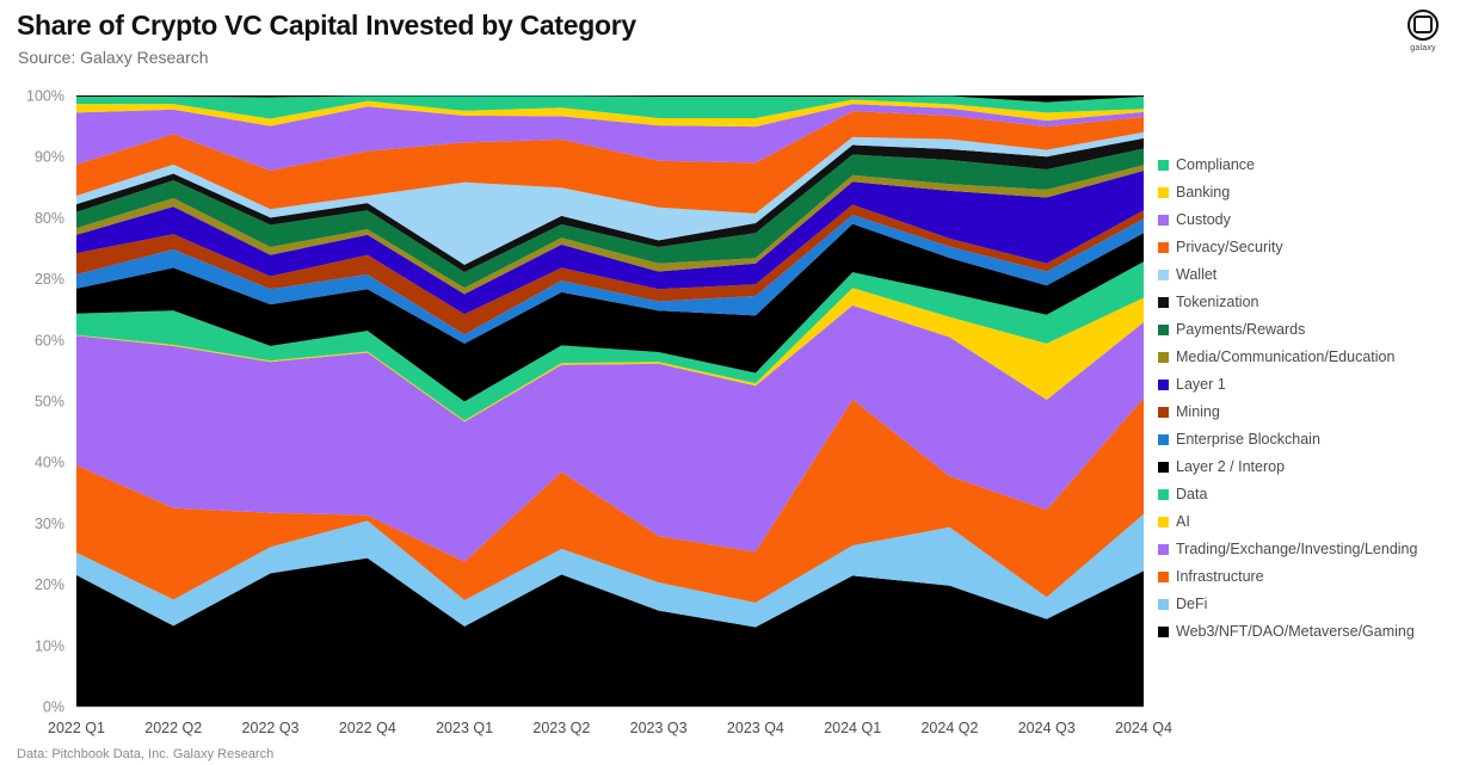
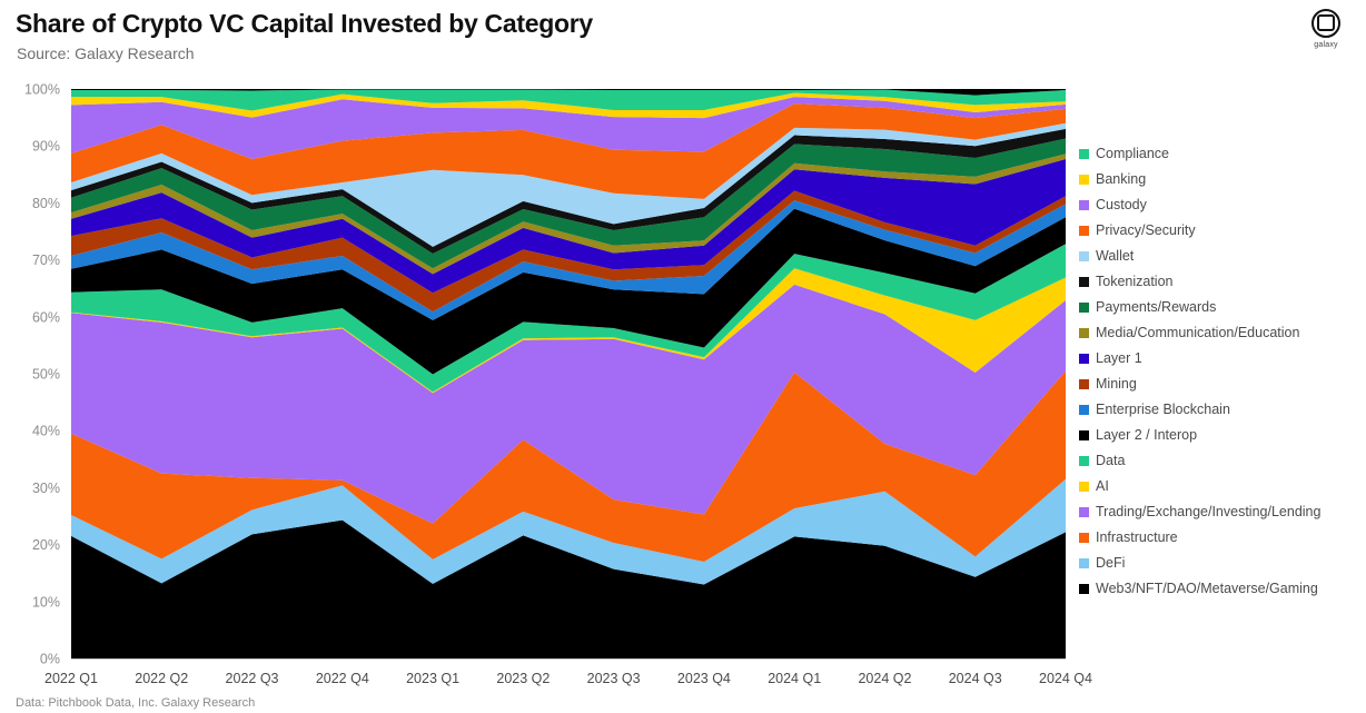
  Share of Crypto VC Capital Invested by Category
  Source: Galaxy Research
  0%
  10%
  20%
  30%
  40%
  50%
  60%
- 28%
+ 70%
  80%
  90%
  100%
  2022 Q1
  2022 Q2
  2022 Q3
  2022 Q4
  2023 Q1
  2023 Q2
  2023 Q3
  2023 Q4
  2024 Q1
  2024 Q2
  2024 Q3
  2024 Q4
  Compliance
  Banking
  Custody
  Privacy/Security
  Wallet
  Tokenization
  Payments/Rewards
  Media/Communication/Education
  Layer 1
  Mining
  Enterprise Blockchain
  Layer 2 / Interop
  Data
  AI
  Trading/Exchange/Investing/Lending
  Infrastructure
  DeFi
  Web3/NFT/DAO/Metaverse/Gaming
  Data: Pitchbook Data, Inc. Galaxy Research
